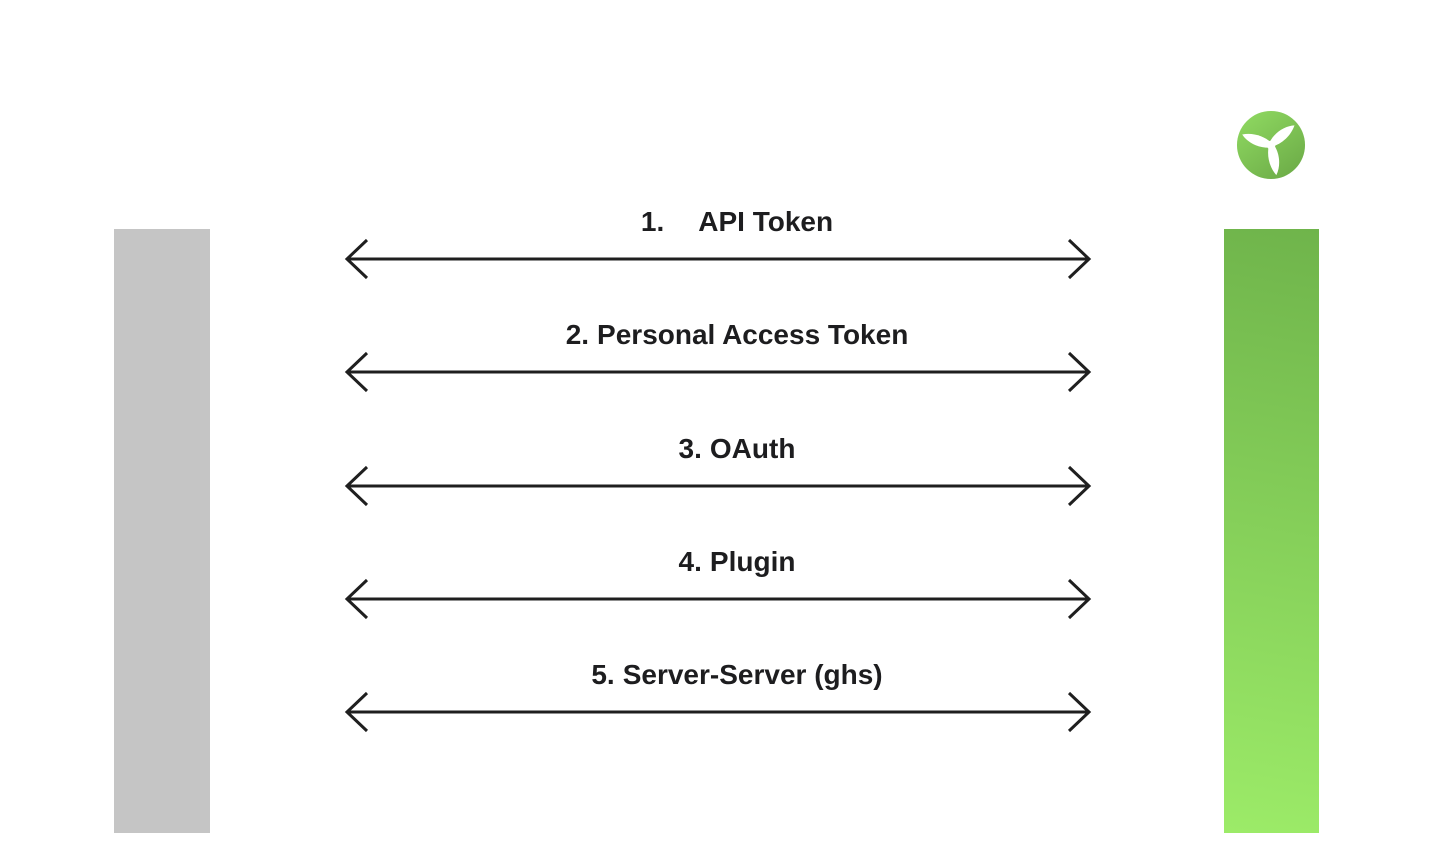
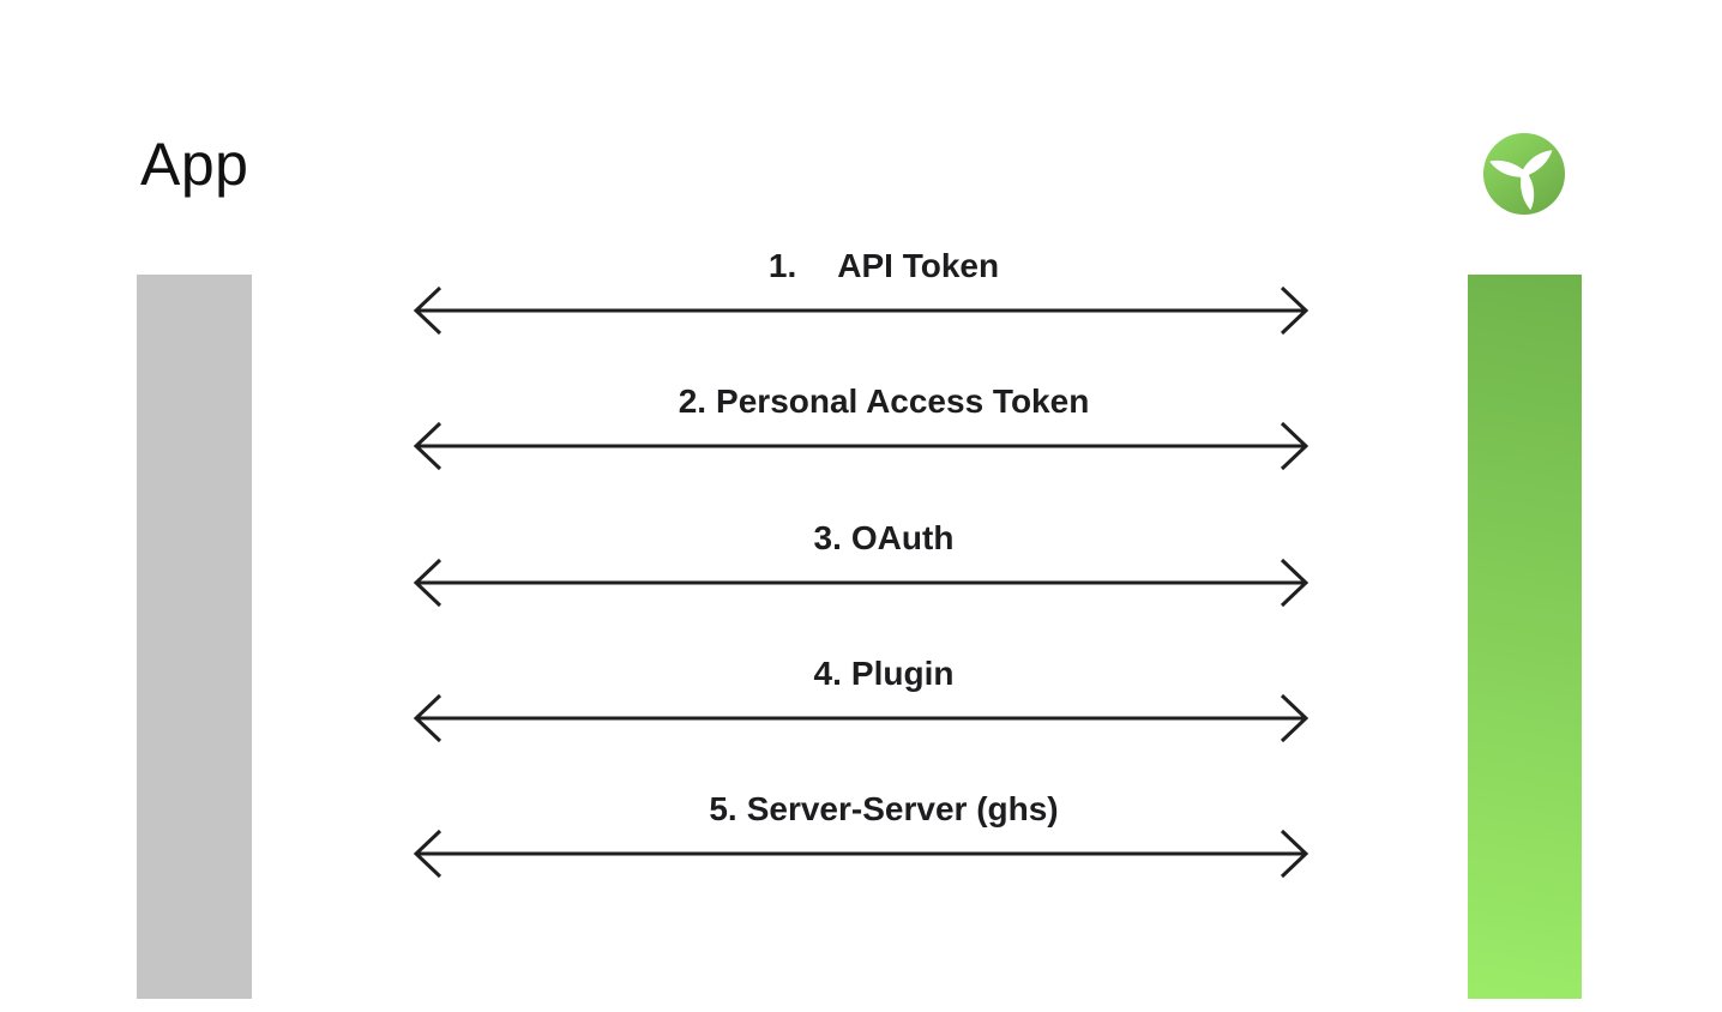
+ App
  1. API Token
  2. Personal Access Token
  3. OAuth
  4. Plugin
  5. Server-Server (ghs)
